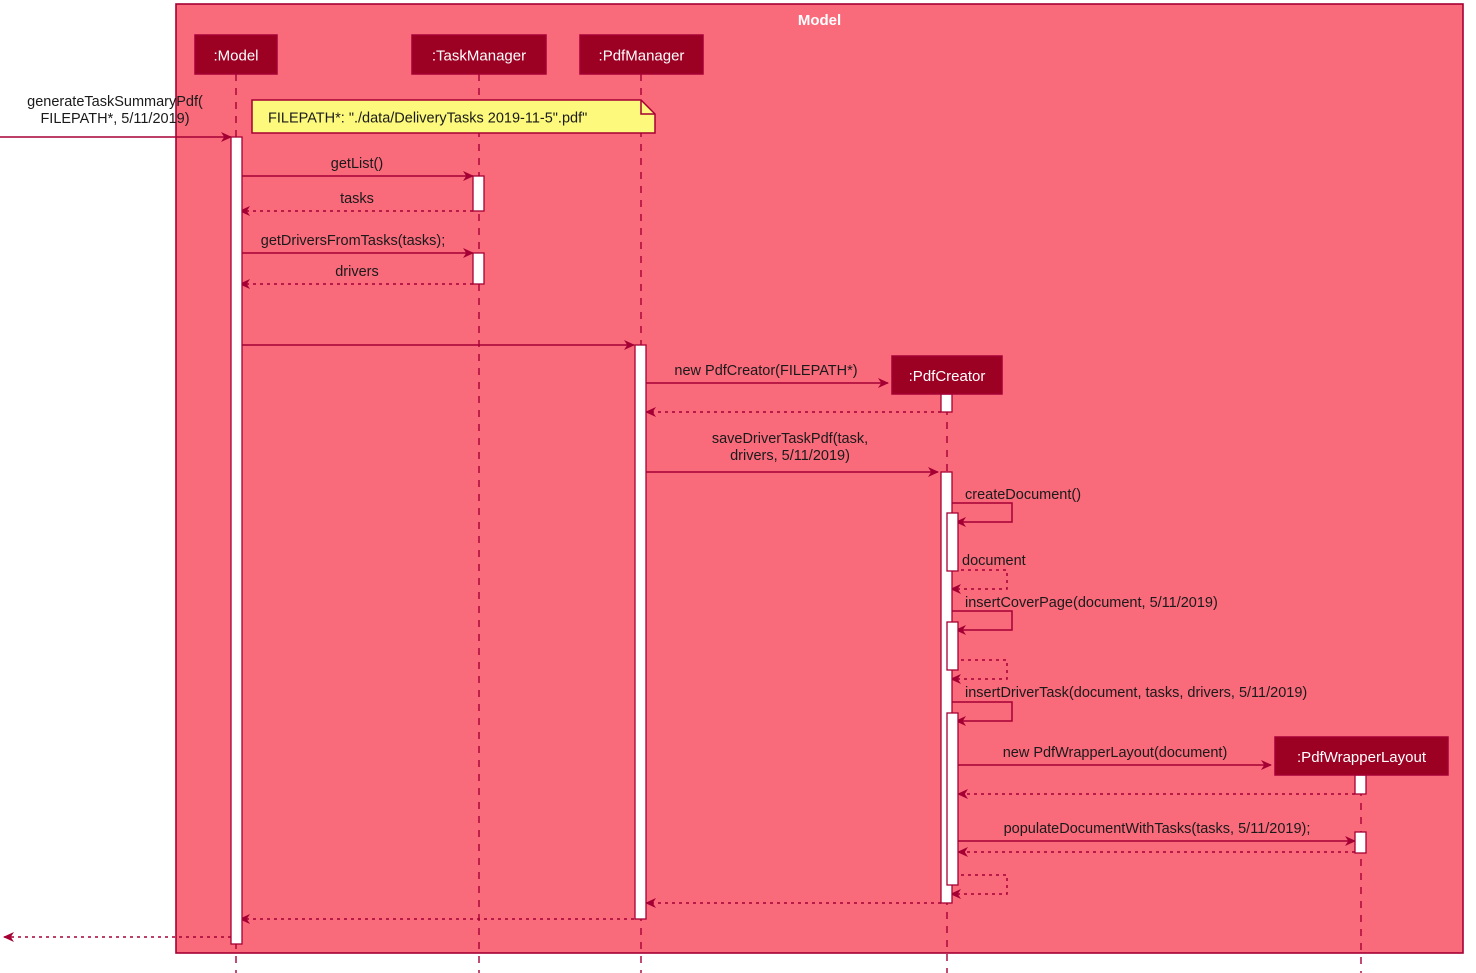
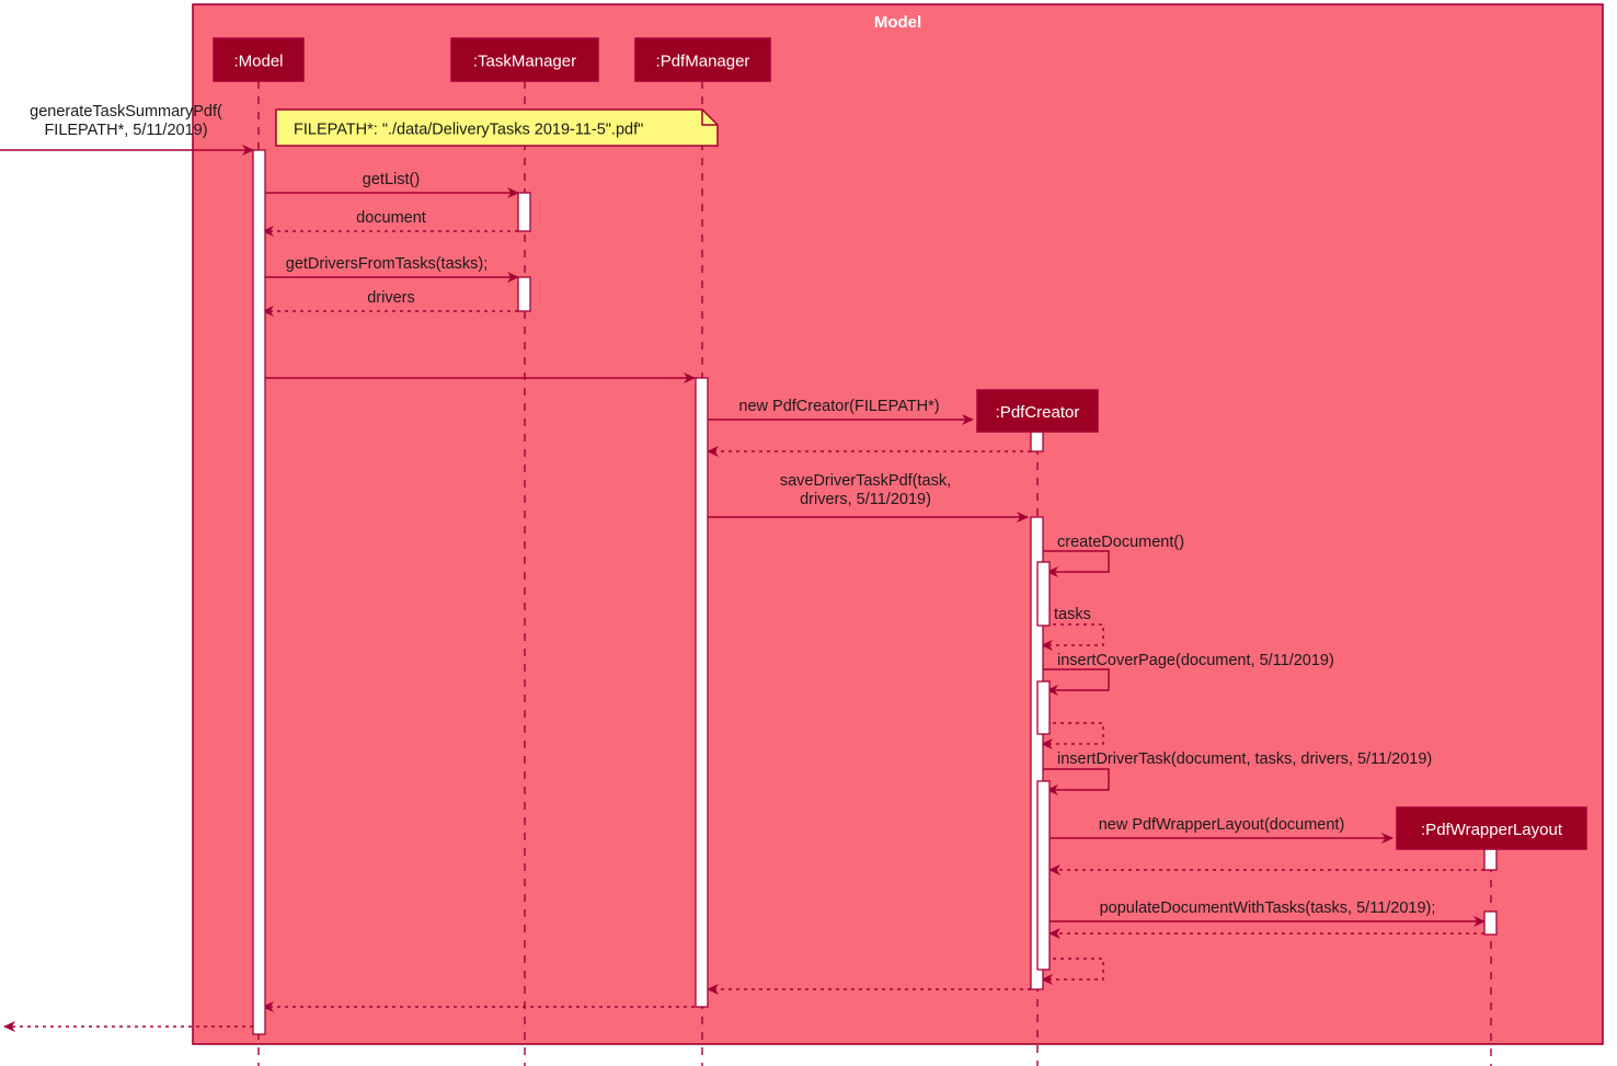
  Model
  :Model
  :TaskManager
  :PdfManager
  :PdfCreator
  :PdfWrapperLayout
  FILEPATH*: "./data/DeliveryTasks 2019-11-5".pdf"
  generateTaskSummaryPdf( FILEPATH*, 5/11/2019)
  getList()
- tasks
+ document
  getDriversFromTasks(tasks);
  drivers
  new PdfCreator(FILEPATH*)
  saveDriverTaskPdf(task, drivers, 5/11/2019)
  createDocument()
- document
+ tasks
  insertCoverPage(document, 5/11/2019)
  insertDriverTask(document, tasks, drivers, 5/11/2019)
  new PdfWrapperLayout(document)
  populateDocumentWithTasks(tasks, 5/11/2019);
